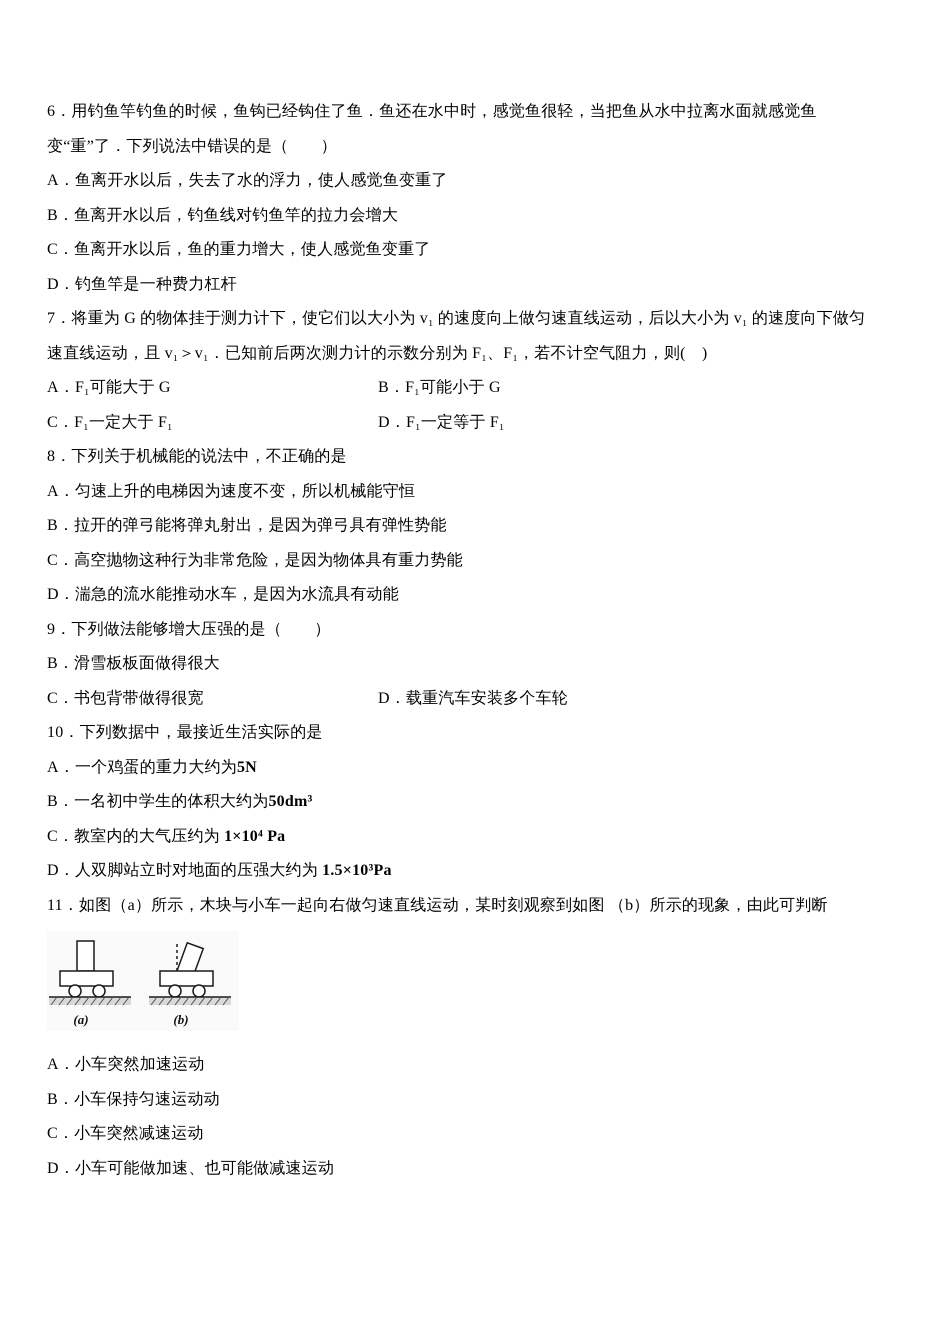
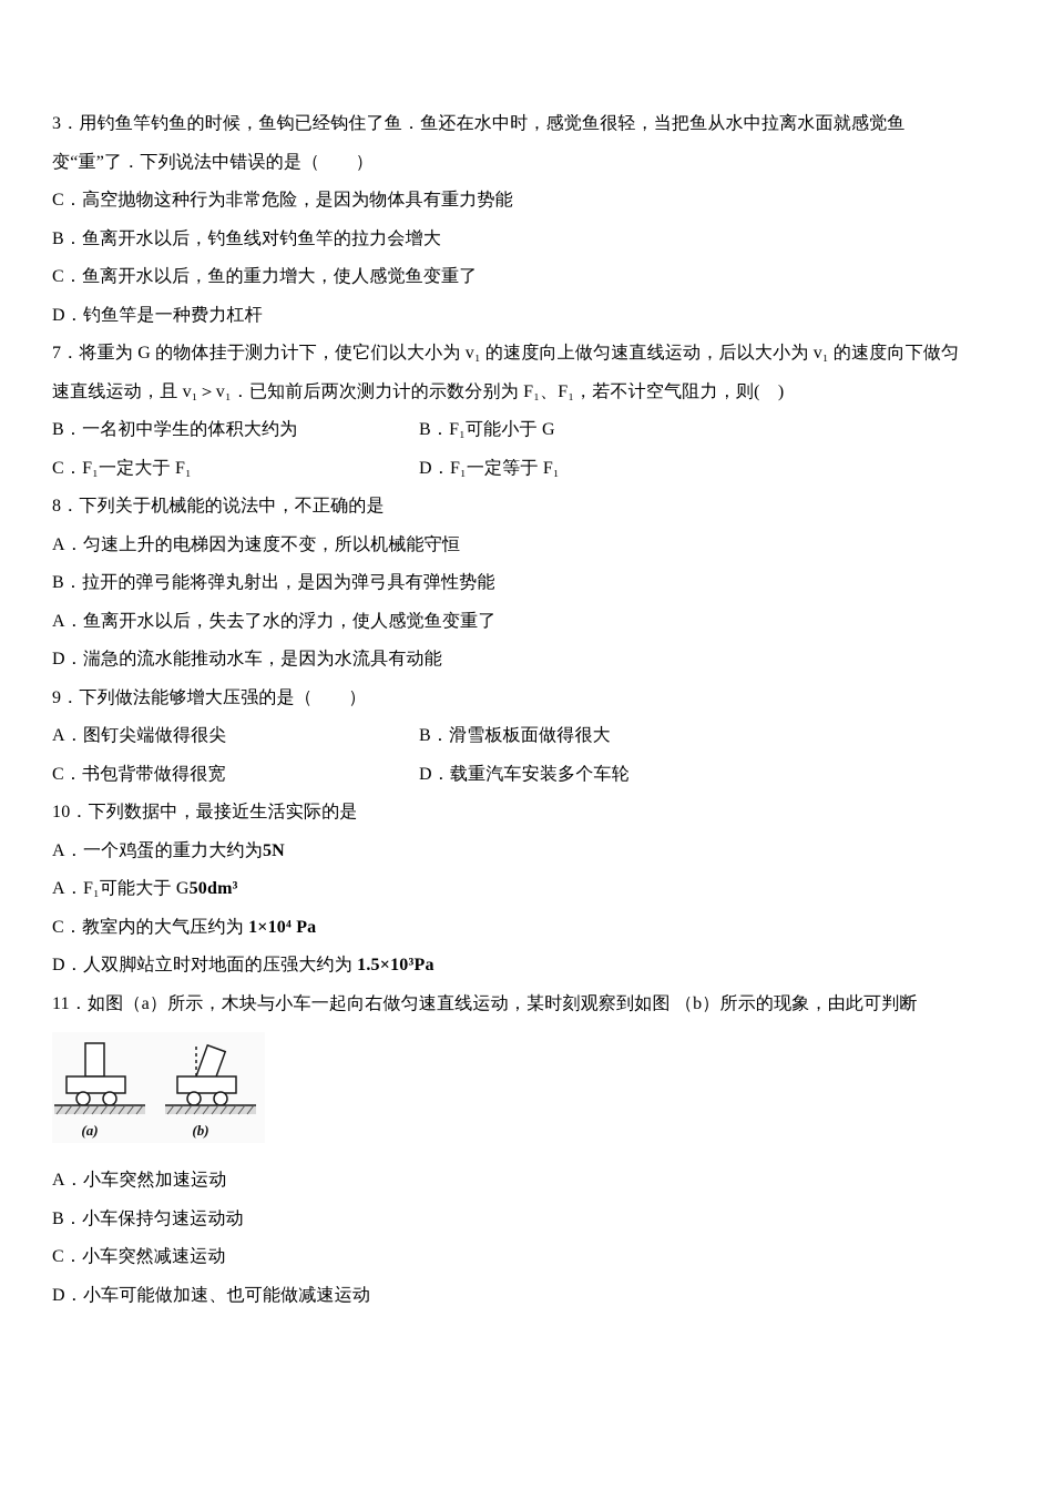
- 6．用钓鱼竿钓鱼的时候，鱼钩已经钩住了鱼．鱼还在水中时，感觉鱼很轻，当把鱼从水中拉离水面就感觉鱼变“重”了．下列说法中错误的是（ ）
+ 3．用钓鱼竿钓鱼的时候，鱼钩已经钩住了鱼．鱼还在水中时，感觉鱼很轻，当把鱼从水中拉离水面就感觉鱼变“重”了．下列说法中错误的是（ ）
- A．鱼离开水以后，失去了水的浮力，使人感觉鱼变重了
+ C．高空抛物这种行为非常危险，是因为物体具有重力势能
  B．鱼离开水以后，钓鱼线对钓鱼竿的拉力会增大
  C．鱼离开水以后，鱼的重力增大，使人感觉鱼变重了
  D．钓鱼竿是一种费力杠杆
  7．将重为 G 的物体挂于测力计下，使它们以大小为 v₁ 的速度向上做匀速直线运动，后以大小为 v₁ 的速度向下做匀速直线运动，且 v₁＞v₁．已知前后两次测力计的示数分别为 F₁、F₁，若不计空气阻力，则( )
- A．F₁可能大于 G
+ B．一名初中学生的体积大约为
  B．F₁可能小于 G
  C．F₁一定大于 F₁
  D．F₁一定等于 F₁
  8．下列关于机械能的说法中，不正确的是
  A．匀速上升的电梯因为速度不变，所以机械能守恒
  B．拉开的弹弓能将弹丸射出，是因为弹弓具有弹性势能
- C．高空抛物这种行为非常危险，是因为物体具有重力势能
+ A．鱼离开水以后，失去了水的浮力，使人感觉鱼变重了
  D．湍急的流水能推动水车，是因为水流具有动能
  9．下列做法能够增大压强的是（ ）
+ A．图钉尖端做得很尖
  B．滑雪板板面做得很大
  C．书包背带做得很宽
  D．载重汽车安装多个车轮
  10．下列数据中，最接近生活实际的是
  A．一个鸡蛋的重力大约为5N
- B．一名初中学生的体积大约为50dm³
+ A．F₁可能大于 G50dm³
  C．教室内的大气压约为 1×10⁴ Pa
  D．人双脚站立时对地面的压强大约为 1.5×10³Pa
  11．如图（a）所示，木块与小车一起向右做匀速直线运动，某时刻观察到如图 （b）所示的现象，由此可判断
  (a)
  (b)
  A．小车突然加速运动
  B．小车保持匀速运动动
  C．小车突然减速运动
  D．小车可能做加速、也可能做减速运动
